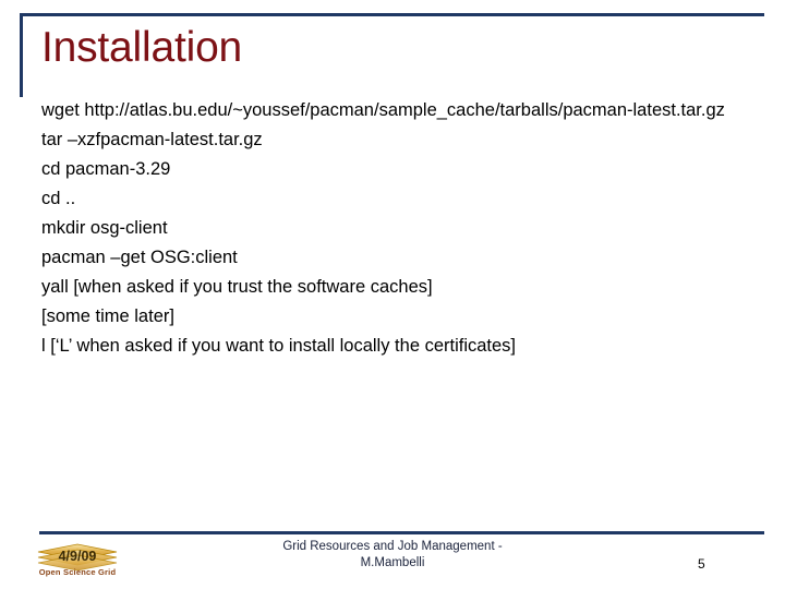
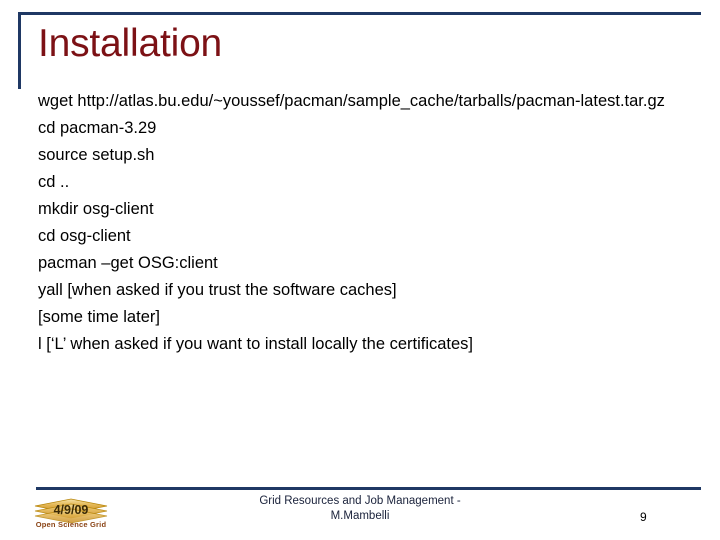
  Installation
  wget http://atlas.bu.edu/~youssef/pacman/sample_cache/tarballs/pacman-latest.tar.gz
- tar –xzfpacman-latest.tar.gz
  cd pacman-3.29
+ source setup.sh
  cd ..
  mkdir osg-client
+ cd osg-client
  pacman –get OSG:client
  yall [when asked if you trust the software caches]
  [some time later]
  l [‘L’ when asked if you want to install locally the certificates]
  4/9/09
  Open Science Grid
  Grid Resources and Job Management -
  M.Mambelli
- 5
+ 9
